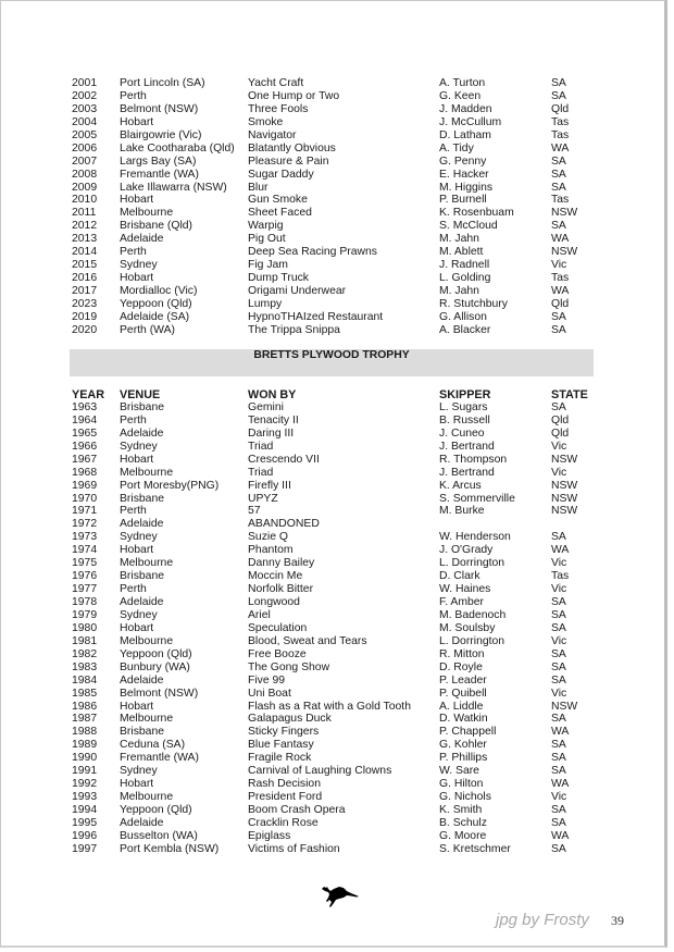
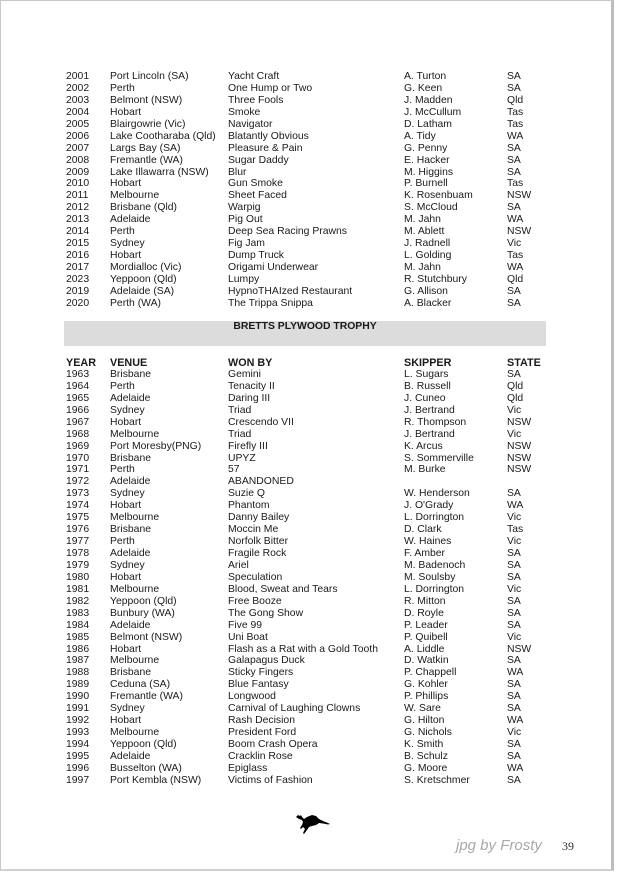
  2001
  Port Lincoln (SA)
  Yacht Craft
  A. Turton
  SA
  2002
  Perth
  One Hump or Two
  G. Keen
  SA
  2003
  Belmont (NSW)
  Three Fools
  J. Madden
  Qld
  2004
  Hobart
  Smoke
  J. McCullum
  Tas
  2005
  Blairgowrie (Vic)
  Navigator
  D. Latham
  Tas
  2006
  Lake Cootharaba (Qld)
  Blatantly Obvious
  A. Tidy
  WA
  2007
  Largs Bay (SA)
  Pleasure & Pain
  G. Penny
  SA
  2008
  Fremantle (WA)
  Sugar Daddy
  E. Hacker
  SA
  2009
  Lake Illawarra (NSW)
  Blur
  M. Higgins
  SA
  2010
  Hobart
  Gun Smoke
  P. Burnell
  Tas
  2011
  Melbourne
  Sheet Faced
  K. Rosenbuam
  NSW
  2012
  Brisbane (Qld)
  Warpig
  S. McCloud
  SA
  2013
  Adelaide
  Pig Out
  M. Jahn
  WA
  2014
  Perth
  Deep Sea Racing Prawns
  M. Ablett
  NSW
  2015
  Sydney
  Fig Jam
  J. Radnell
  Vic
  2016
  Hobart
  Dump Truck
  L. Golding
  Tas
  2017
  Mordialloc (Vic)
  Origami Underwear
  M. Jahn
  WA
  2023
  Yeppoon (Qld)
  Lumpy
  R. Stutchbury
  Qld
  2019
  Adelaide (SA)
  HypnoTHAIzed Restaurant
  G. Allison
  SA
  2020
  Perth (WA)
  The Trippa Snippa
  A. Blacker
  SA
  BRETTS PLYWOOD TROPHY
  YEAR
  VENUE
  WON BY
  SKIPPER
  STATE
  1963
  Brisbane
  Gemini
  L. Sugars
  SA
  1964
  Perth
  Tenacity II
  B. Russell
  Qld
  1965
  Adelaide
  Daring III
  J. Cuneo
  Qld
  1966
  Sydney
  Triad
  J. Bertrand
  Vic
  1967
  Hobart
  Crescendo VII
  R. Thompson
  NSW
  1968
  Melbourne
  Triad
  J. Bertrand
  Vic
  1969
  Port Moresby(PNG)
  Firefly III
  K. Arcus
  NSW
  1970
  Brisbane
  UPYZ
  S. Sommerville
  NSW
  1971
  Perth
  57
  M. Burke
  NSW
  1972
  Adelaide
  ABANDONED
  1973
  Sydney
  Suzie Q
  W. Henderson
  SA
  1974
  Hobart
  Phantom
  J. O'Grady
  WA
  1975
  Melbourne
  Danny Bailey
  L. Dorrington
  Vic
  1976
  Brisbane
  Moccin Me
  D. Clark
  Tas
  1977
  Perth
  Norfolk Bitter
  W. Haines
  Vic
  1978
  Adelaide
- Longwood
+ Fragile Rock
  F. Amber
  SA
  1979
  Sydney
  Ariel
  M. Badenoch
  SA
  1980
  Hobart
  Speculation
  M. Soulsby
  SA
  1981
  Melbourne
  Blood, Sweat and Tears
  L. Dorrington
  Vic
  1982
  Yeppoon (Qld)
  Free Booze
  R. Mitton
  SA
  1983
  Bunbury (WA)
  The Gong Show
  D. Royle
  SA
  1984
  Adelaide
  Five 99
  P. Leader
  SA
  1985
  Belmont (NSW)
  Uni Boat
  P. Quibell
  Vic
  1986
  Hobart
  Flash as a Rat with a Gold Tooth
  A. Liddle
  NSW
  1987
  Melbourne
  Galapagus Duck
  D. Watkin
  SA
  1988
  Brisbane
  Sticky Fingers
  P. Chappell
  WA
  1989
  Ceduna (SA)
  Blue Fantasy
  G. Kohler
  SA
  1990
  Fremantle (WA)
- Fragile Rock
+ Longwood
  P. Phillips
  SA
  1991
  Sydney
  Carnival of Laughing Clowns
  W. Sare
  SA
  1992
  Hobart
  Rash Decision
  G. Hilton
  WA
  1993
  Melbourne
  President Ford
  G. Nichols
  Vic
  1994
  Yeppoon (Qld)
  Boom Crash Opera
  K. Smith
  SA
  1995
  Adelaide
  Cracklin Rose
  B. Schulz
  SA
  1996
  Busselton (WA)
  Epiglass
  G. Moore
  WA
  1997
  Port Kembla (NSW)
  Victims of Fashion
  S. Kretschmer
  SA
  jpg by Frosty
  39
